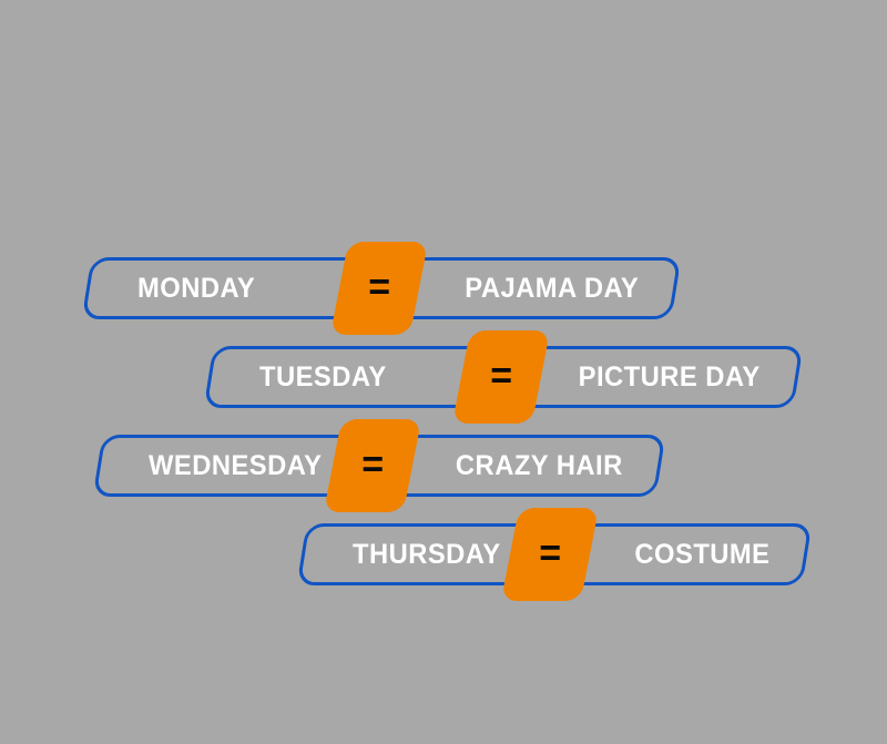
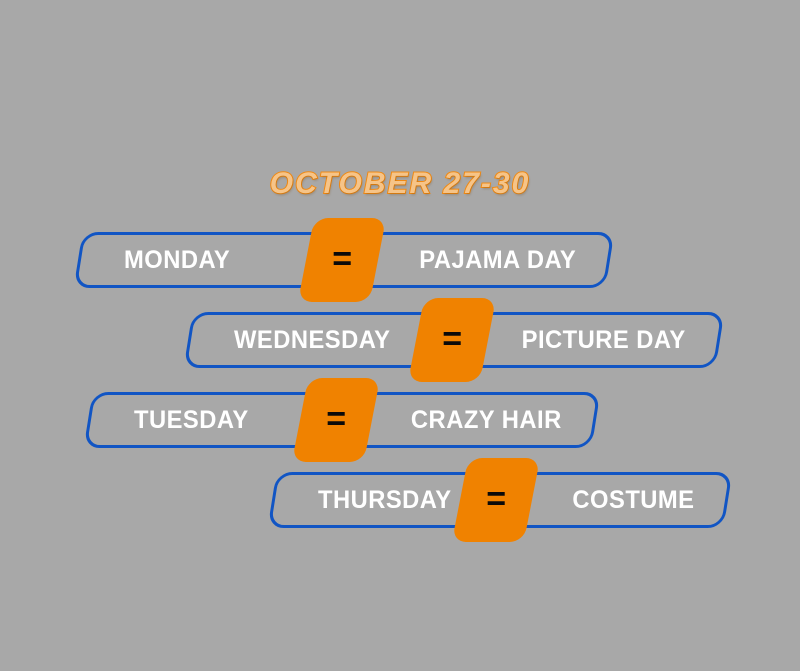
+ OCTOBER 27-30
  MONDAY
  PAJAMA DAY
- TUESDAY
+ WEDNESDAY
  PICTURE DAY
- WEDNESDAY
+ TUESDAY
  CRAZY HAIR
  THURSDAY
  COSTUME
